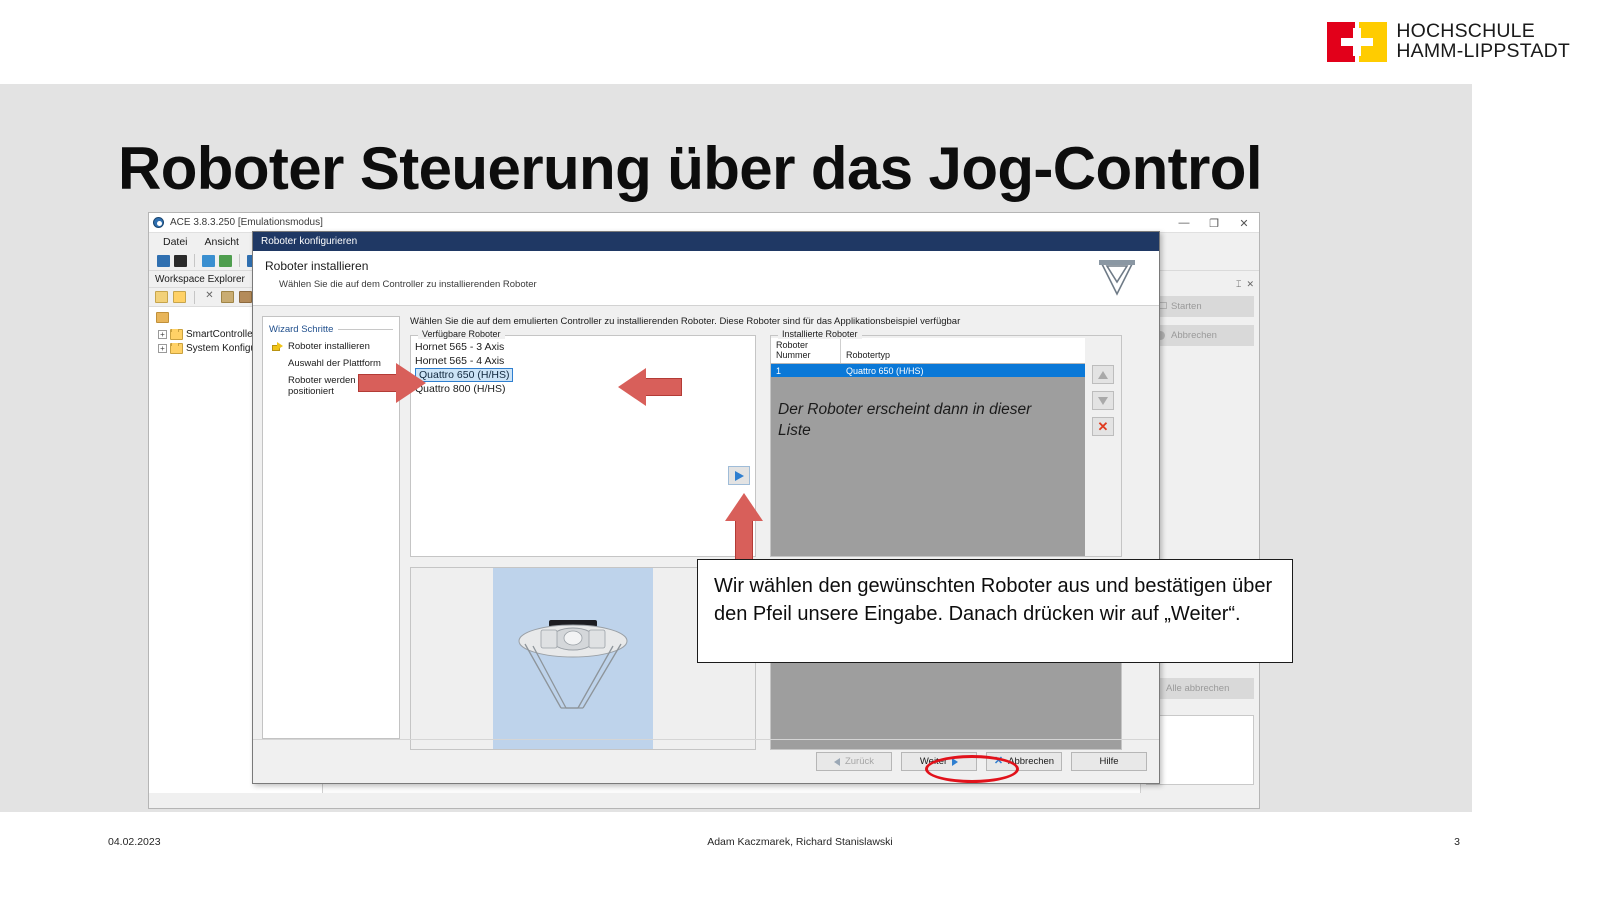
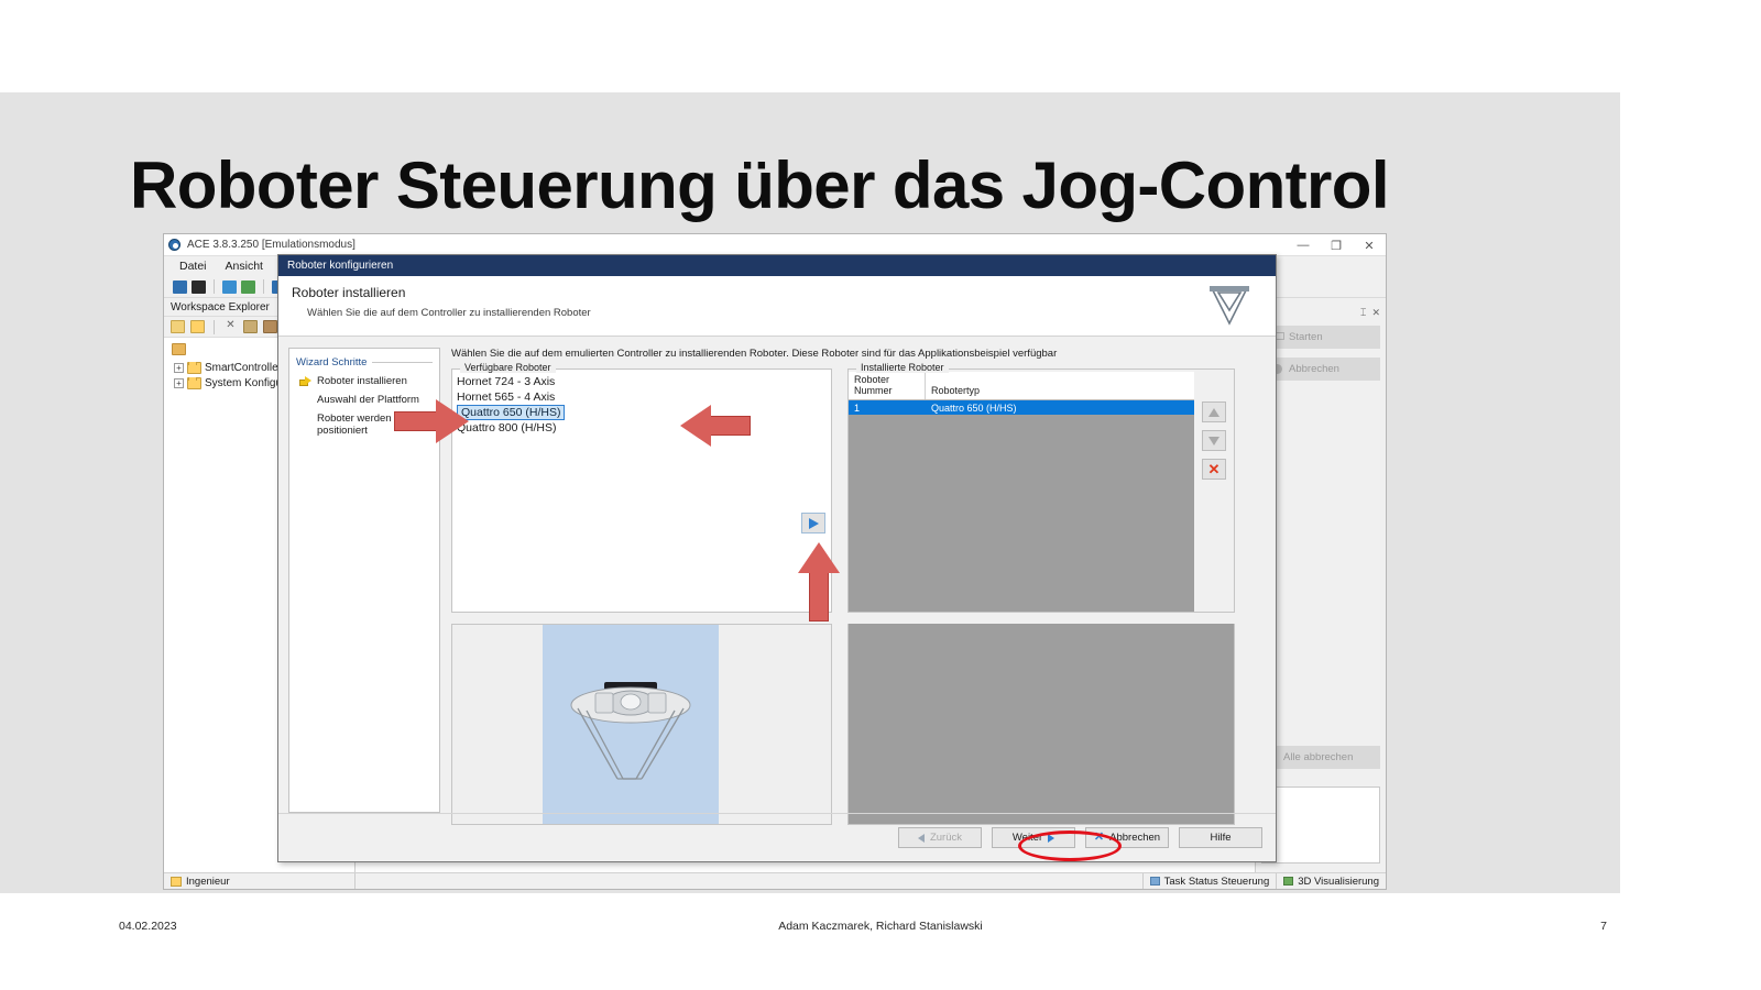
- HOCHSCHULE
- HAMM-LIPPSTADT
  Roboter Steuerung über das Jog-Control
  ACE 3.8.3.250 [Emulationsmodus]
  —
  ❐
  ✕
  Datei
  Ansicht
  Workspace Explorer
  ✕
  +
  SmartControlle
  +
  System Konfig
  ⌶
  ✕
  Starten
  Abbrechen
  Alle abbrechen
+ Ingenieur
+ Task Status Steuerung
+ 3D Visualisierung
  Roboter konfigurieren
  Roboter installieren
  Wählen Sie die auf dem Controller zu installierenden Roboter
  Wizard Schritte
  Roboter installieren
  Auswahl der Plattform
  Roboter werden positioniert
  Wählen Sie die auf dem emulierten Controller zu installierenden Roboter. Diese Roboter sind für das Applikationsbeispiel verfügbar
  Verfügbare Roboter
- Hornet 565 - 3 Axis
+ Hornet 724 - 3 Axis
  Hornet 565 - 4 Axis
  Quattro 650 (H/HS)
  Quattro 800 (H/HS)
  Installierte Roboter
  Roboter
  Nummer
  Robotertyp
  1
  Quattro 650 (H/HS)
  ✕
  Zurück
  Weiter
  ✕
  Abbrechen
  Hilfe
- Der Roboter erscheint dann in dieser Liste
- Wir wählen den gewünschten Roboter aus und bestätigen über den Pfeil unsere Eingabe. Danach drücken wir auf „Weiter“.
  04.02.2023
  Adam Kaczmarek, Richard Stanislawski
- 3
+ 7
